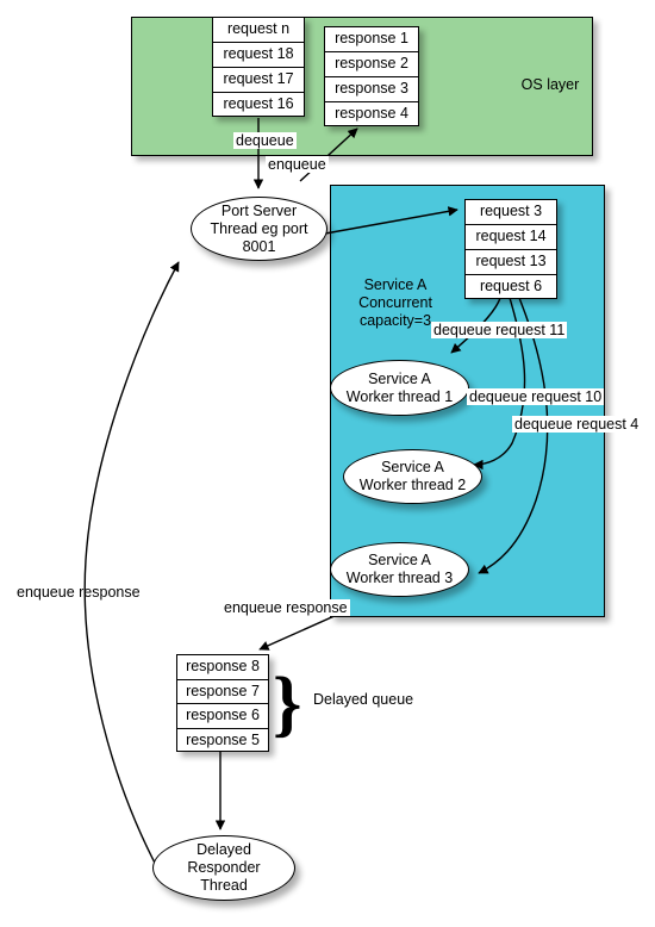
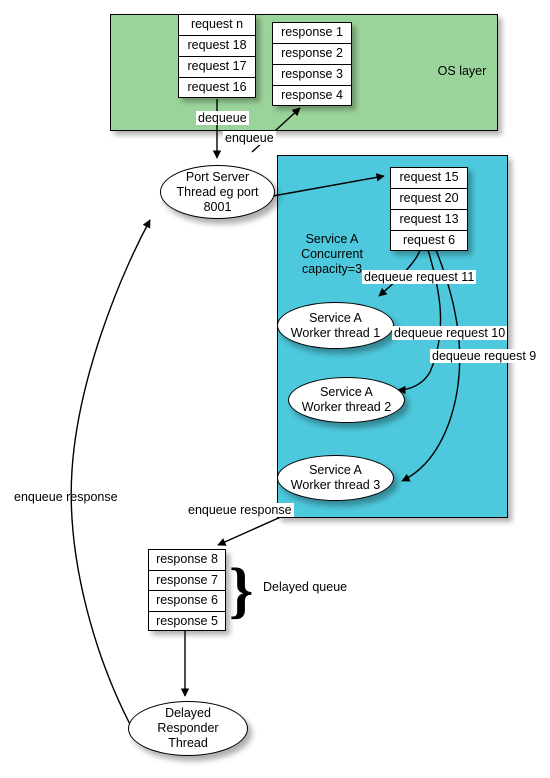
  OS layer
  request n
  request 18
  request 17
  request 16
  response 1
  response 2
  response 3
  response 4
  Service A
  Concurrent capacity=3
- request 3
+ request 15
- request 14
+ request 20
  request 13
  request 6
  Port Server
  Thread eg port
  8001
  Service A
  Worker thread 1
  Service A
  Worker thread 2
  Service A
  Worker thread 3
  Delayed
  Responder
  Thread
  response 8
  response 7
  response 6
  response 5
  }
  Delayed queue
  dequeue
  enqueue
  dequeue request 11
  dequeue request 10
- dequeue request 4
+ dequeue request 9
  enqueue response
  enqueue response
